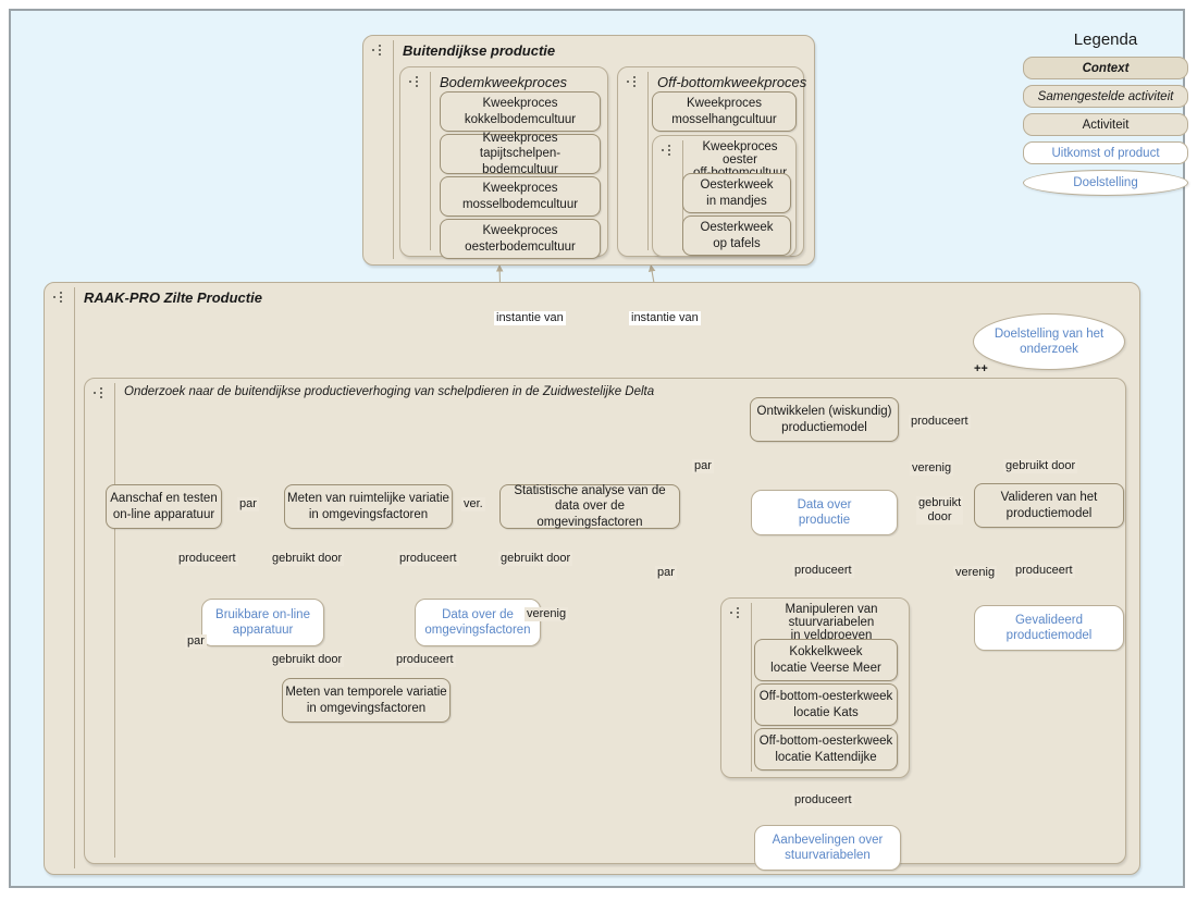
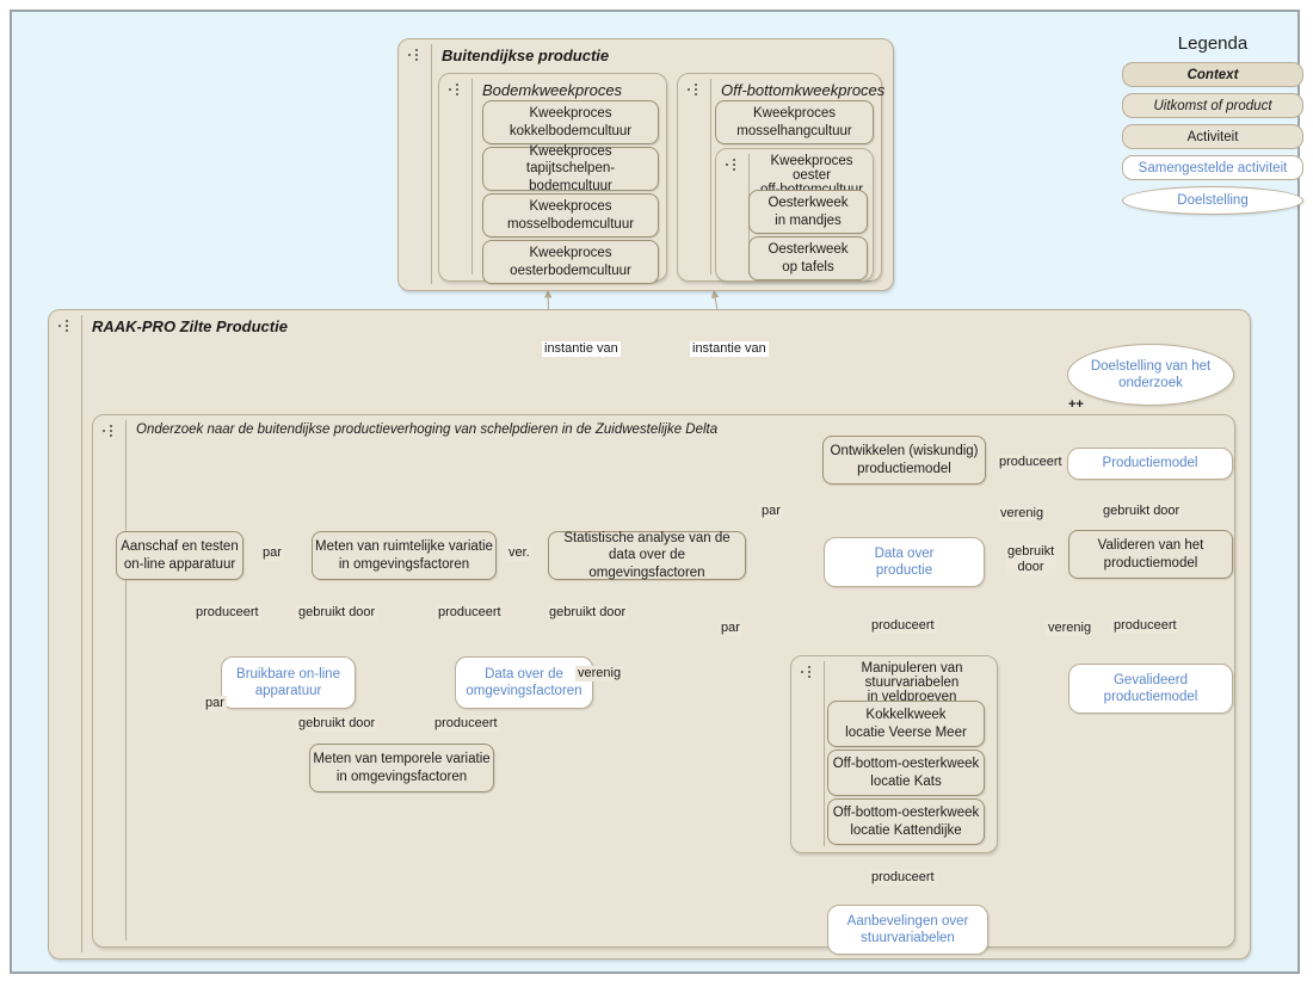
  Legenda
  Context
- Samengestelde activiteit
+ Uitkomst of product
  Activiteit
- Uitkomst of product
+ Samengestelde activiteit
  Doelstelling
  Buitendijkse productie
  Bodemkweekproces
  Kweekproces
  kokkelbodemcultuur
  Kweekproces tapijtschelpen-
  bodemcultuur
  Kweekproces
  mosselbodemcultuur
  Kweekproces
  oesterbodemcultuur
  Off-bottomkweekproces
  Kweekproces
  mosselhangcultuur
  Kweekproces oester
  Oesterkweek
  in mandjes
  Oesterkweek
  op tafels
  RAAK-PRO Zilte Productie
  Onderzoek naar de buitendijkse productieverhoging van schelpdieren in de Zuidwestelijke Delta
  Doelstelling van het
  onderzoek
  ++
  instantie van
  instantie van
  Aanschaf en testen
  on-line apparatuur
  Meten van ruimtelijke variatie
  in omgevingsfactoren
  Statistische analyse van de
  data over de omgevingsfactoren
  Meten van temporele variatie
  in omgevingsfactoren
  Ontwikkelen (wiskundig)
  productiemodel
  Valideren van het
  productiemodel
  Bruikbare on-line
  apparatuur
  Data over de
  omgevingsfactoren
+ Productiemodel
  Data over
  productie
  Gevalideerd
  productiemodel
  Aanbevelingen over
  stuurvariabelen
  Manipuleren van stuurvariabelen
  in veldproeven
  Kokkelkweek
  locatie Veerse Meer
  Off-bottom-oesterkweek
  locatie Kats
  Off-bottom-oesterkweek
  locatie Kattendijke
  par
  ver.
  produceert
  gebruikt door
  produceert
  gebruikt door
  par
  gebruikt door
  produceert
  verenig
  par
  par
  produceert
  verenig
  gebruikt
  door
  gebruikt door
  produceert
  verenig
  produceert
  produceert
